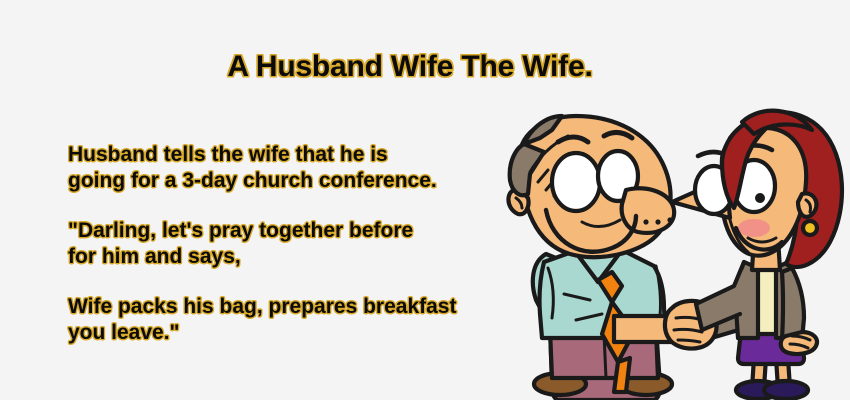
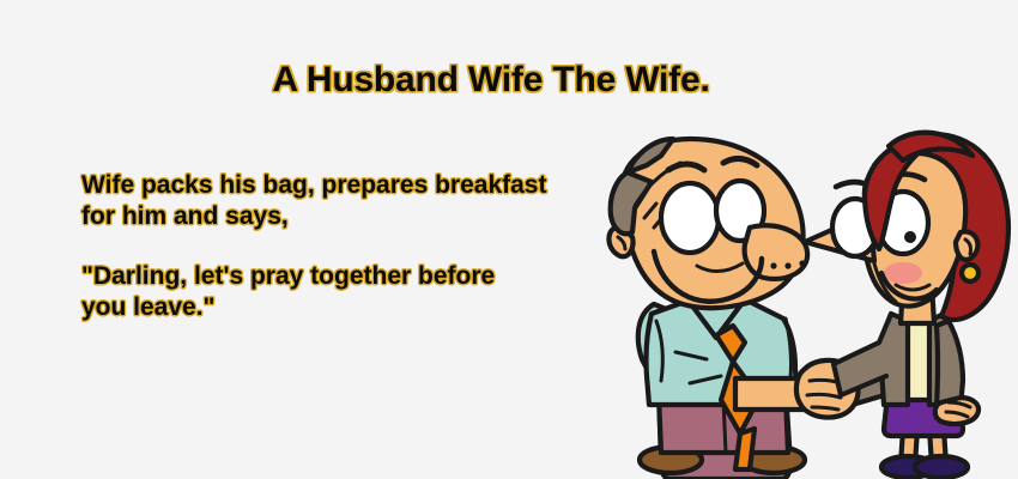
  A Husband Wife The Wife.
- Husband tells the wife that he is
- going for a 3-day church conference.
- "Darling, let's pray together before
+ Wife packs his bag, prepares breakfast
  for him and says,
- Wife packs his bag, prepares breakfast
+ "Darling, let's pray together before
  you leave."
